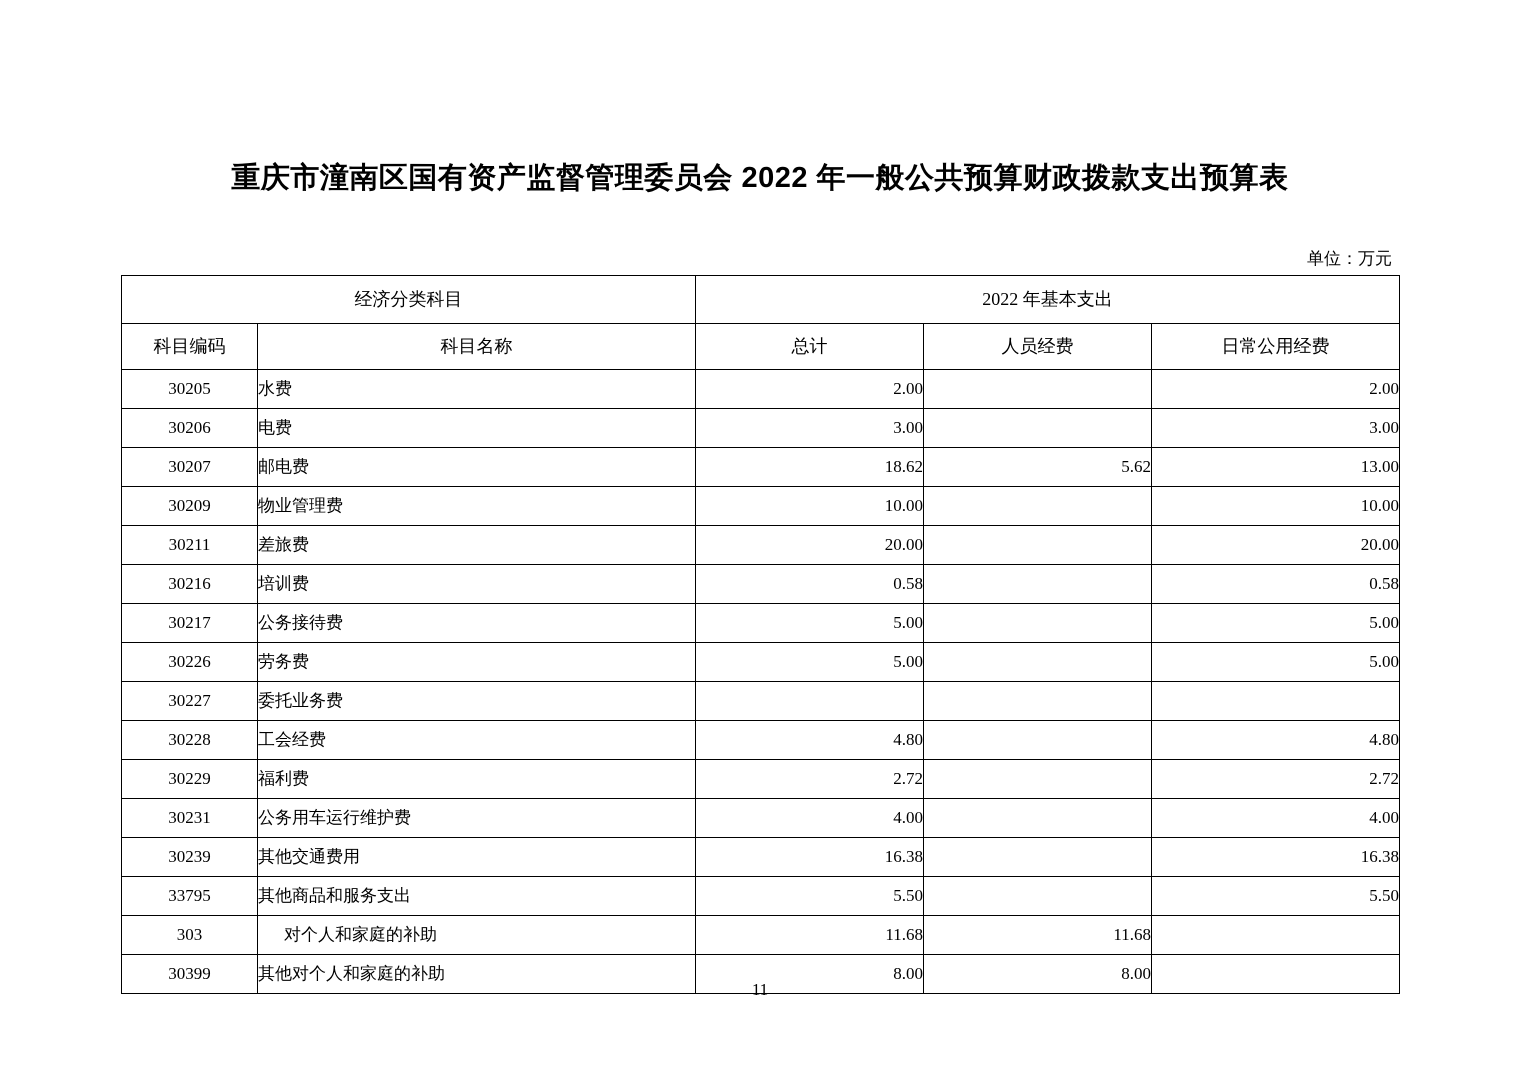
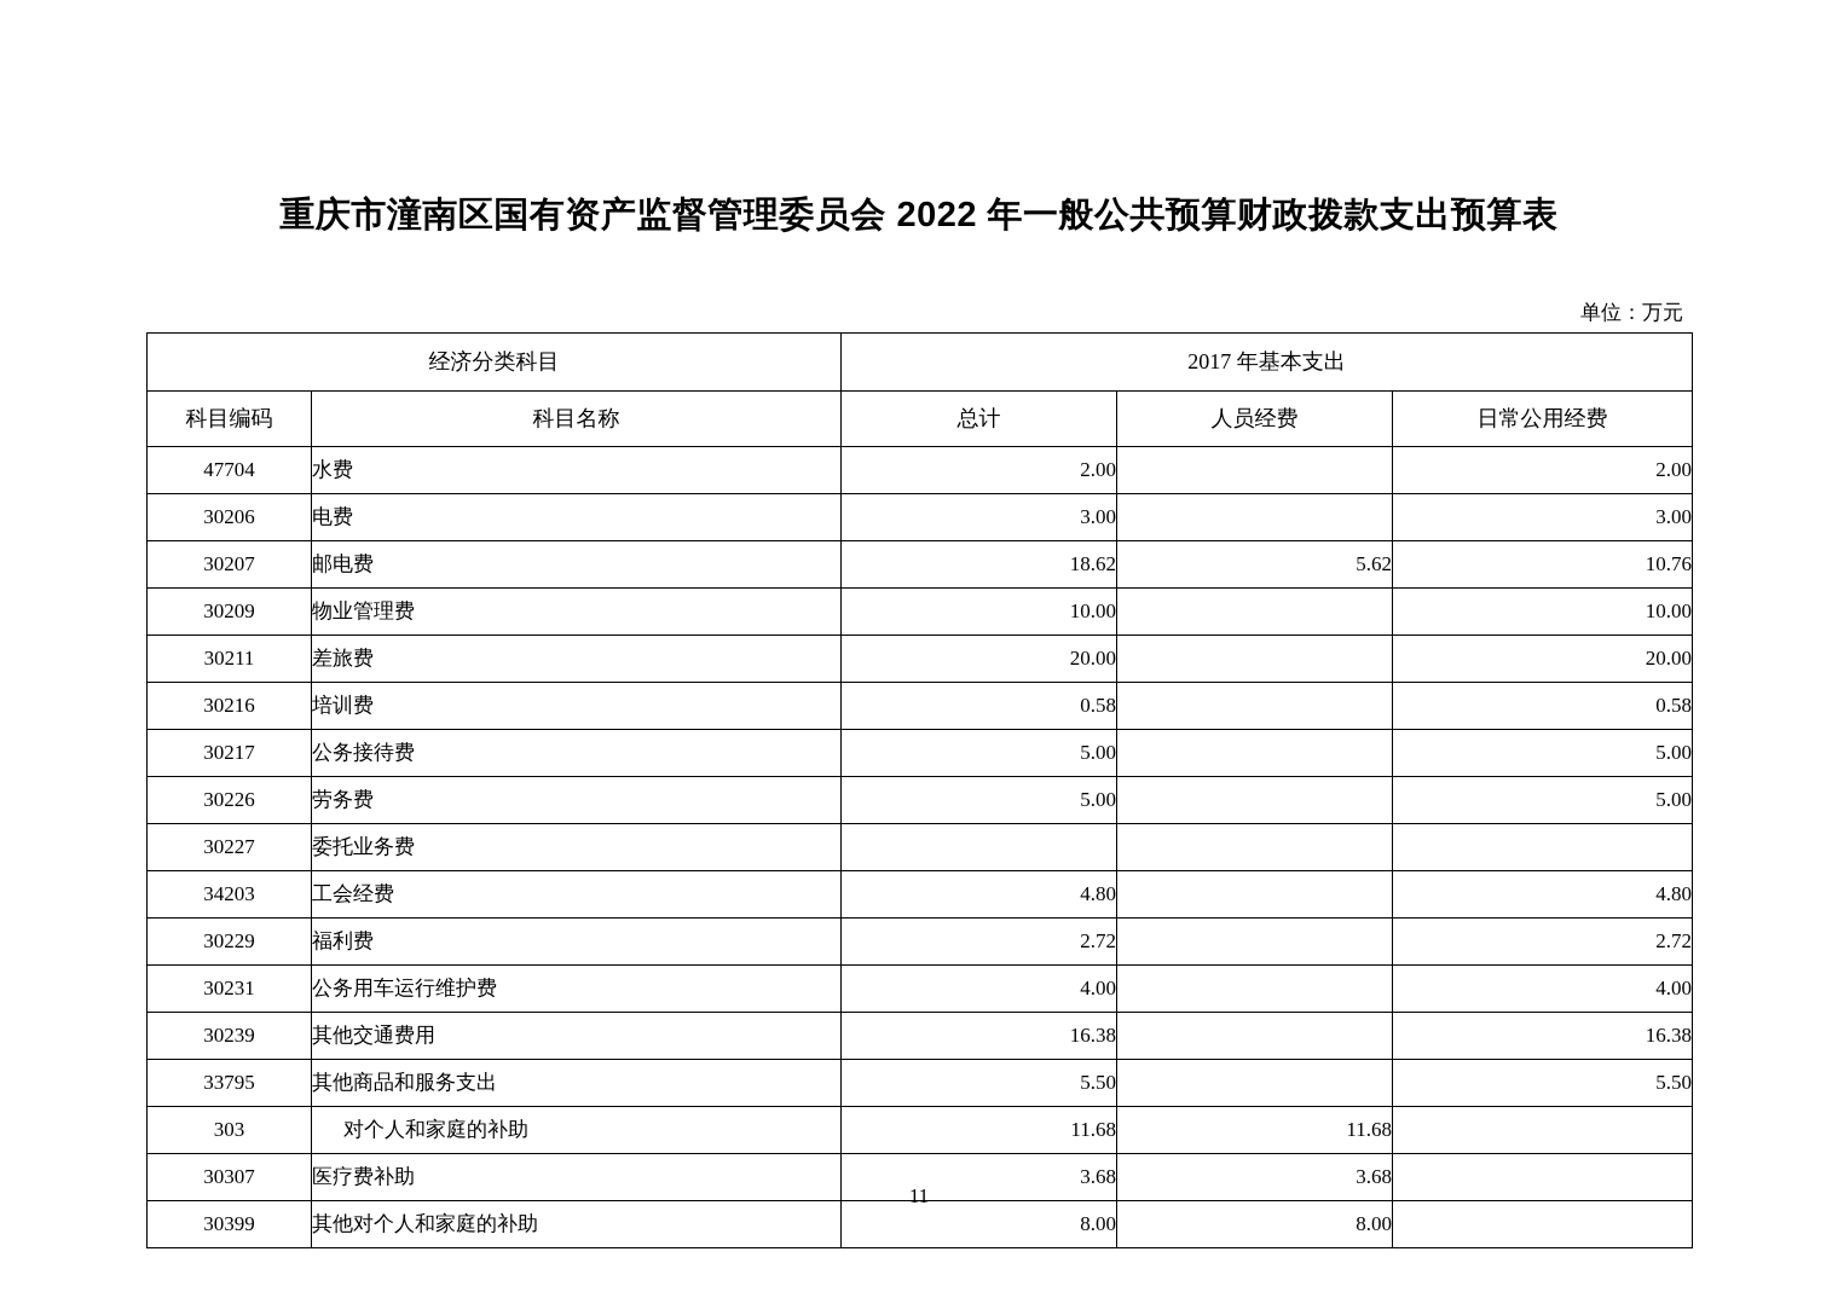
  重庆市潼南区国有资产监督管理委员会 2022 年一般公共预算财政拨款支出预算表
  单位：万元
- 经济分类科目	2022 年基本支出
+ 经济分类科目	2017 年基本支出
  科目编码	科目名称	总计	人员经费	日常公用经费
- 30205	水费	2.00		2.00
+ 47704	水费	2.00		2.00
  30206	电费	3.00		3.00
- 30207	邮电费	18.62	5.62	13.00
+ 30207	邮电费	18.62	5.62	10.76
  30209	物业管理费	10.00		10.00
  30211	差旅费	20.00		20.00
  30216	培训费	0.58		0.58
  30217	公务接待费	5.00		5.00
  30226	劳务费	5.00		5.00
  30227	委托业务费
- 30228	工会经费	4.80		4.80
+ 34203	工会经费	4.80		4.80
  30229	福利费	2.72		2.72
  30231	公务用车运行维护费	4.00		4.00
  30239	其他交通费用	16.38		16.38
  33795	其他商品和服务支出	5.50		5.50
  303	对个人和家庭的补助	11.68	11.68
+ 30307	医疗费补助	3.68	3.68
  30399	其他对个人和家庭的补助	8.00	8.00
  11
